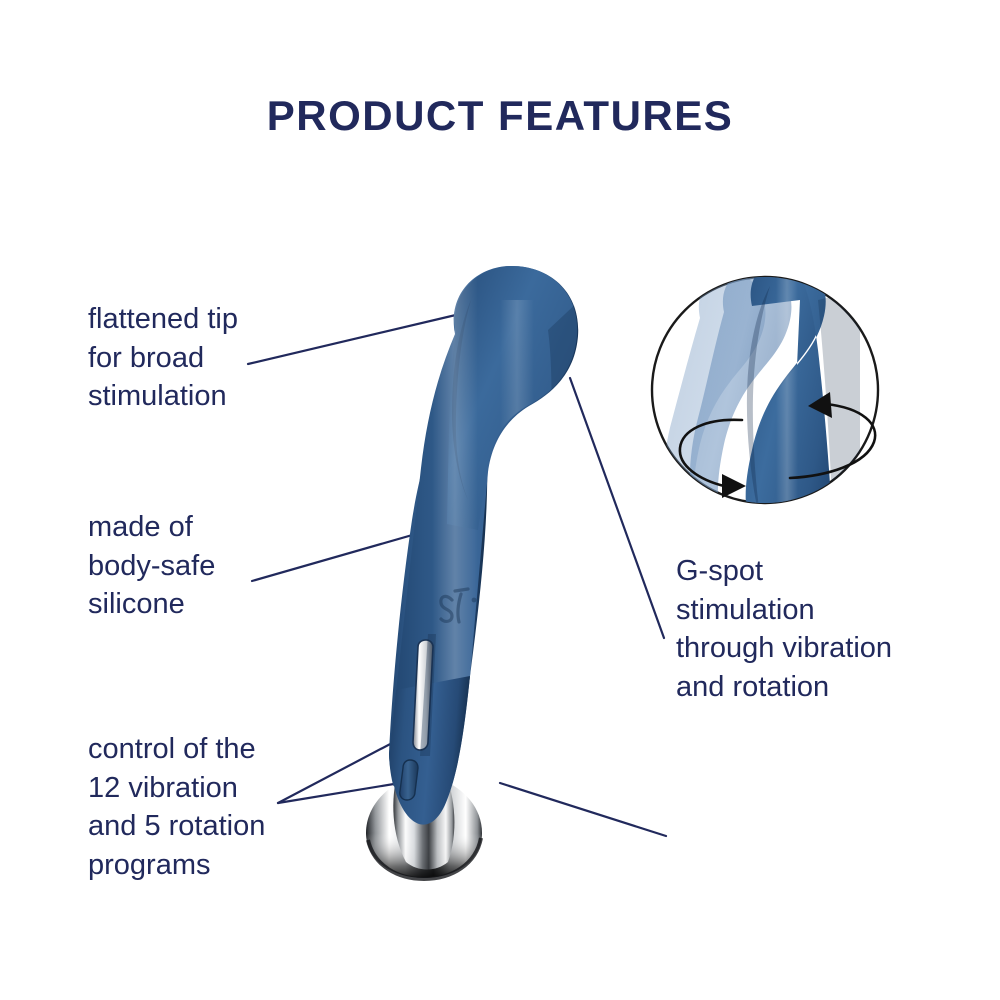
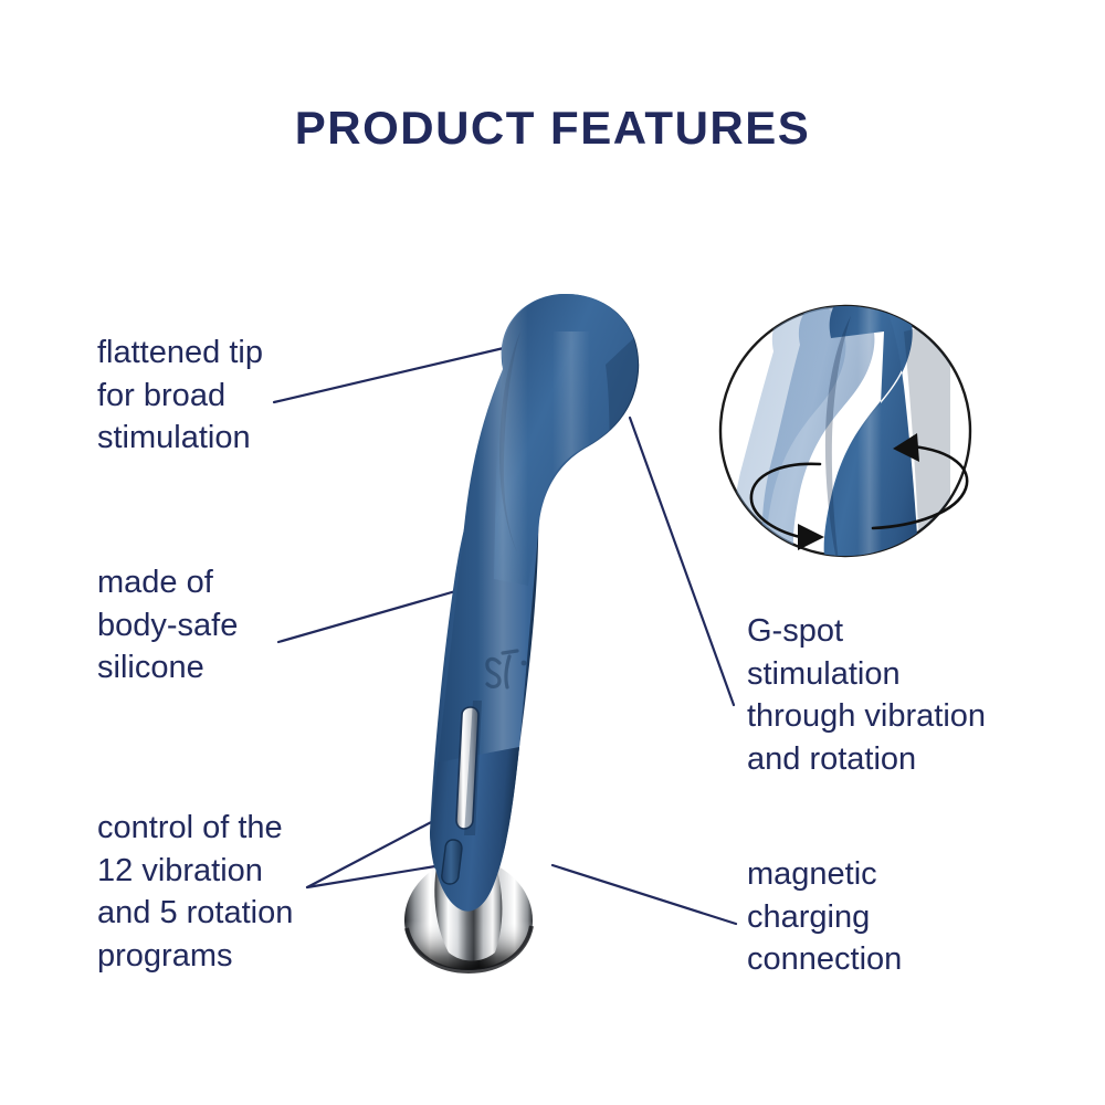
  PRODUCT FEATURES
  flattened tip
  for broad
  stimulation
  made of
  body-safe
  silicone
  control of the
  12 vibration
  and 5 rotation
  programs
  G-spot
  stimulation
  through vibration
  and rotation
+ magnetic
+ charging
+ connection
